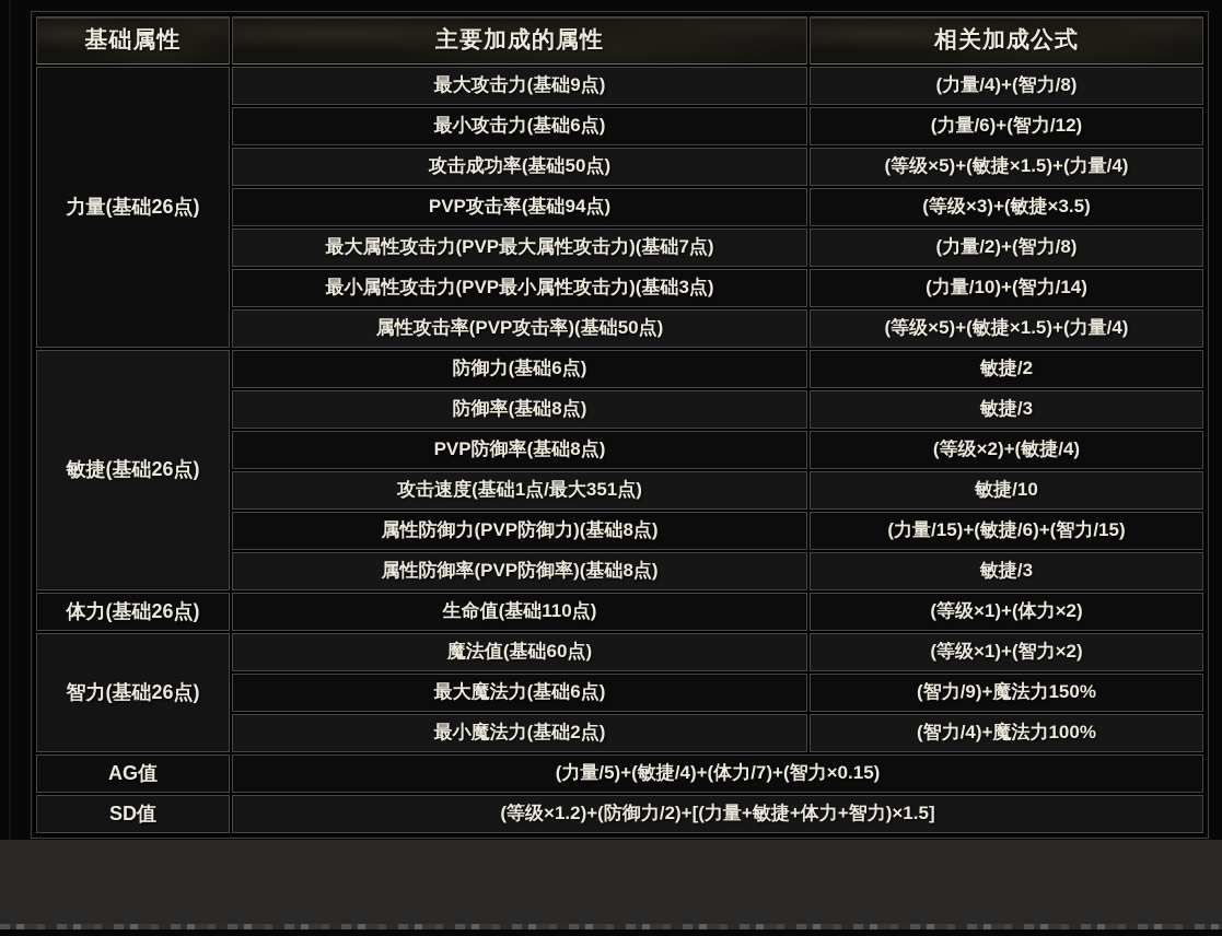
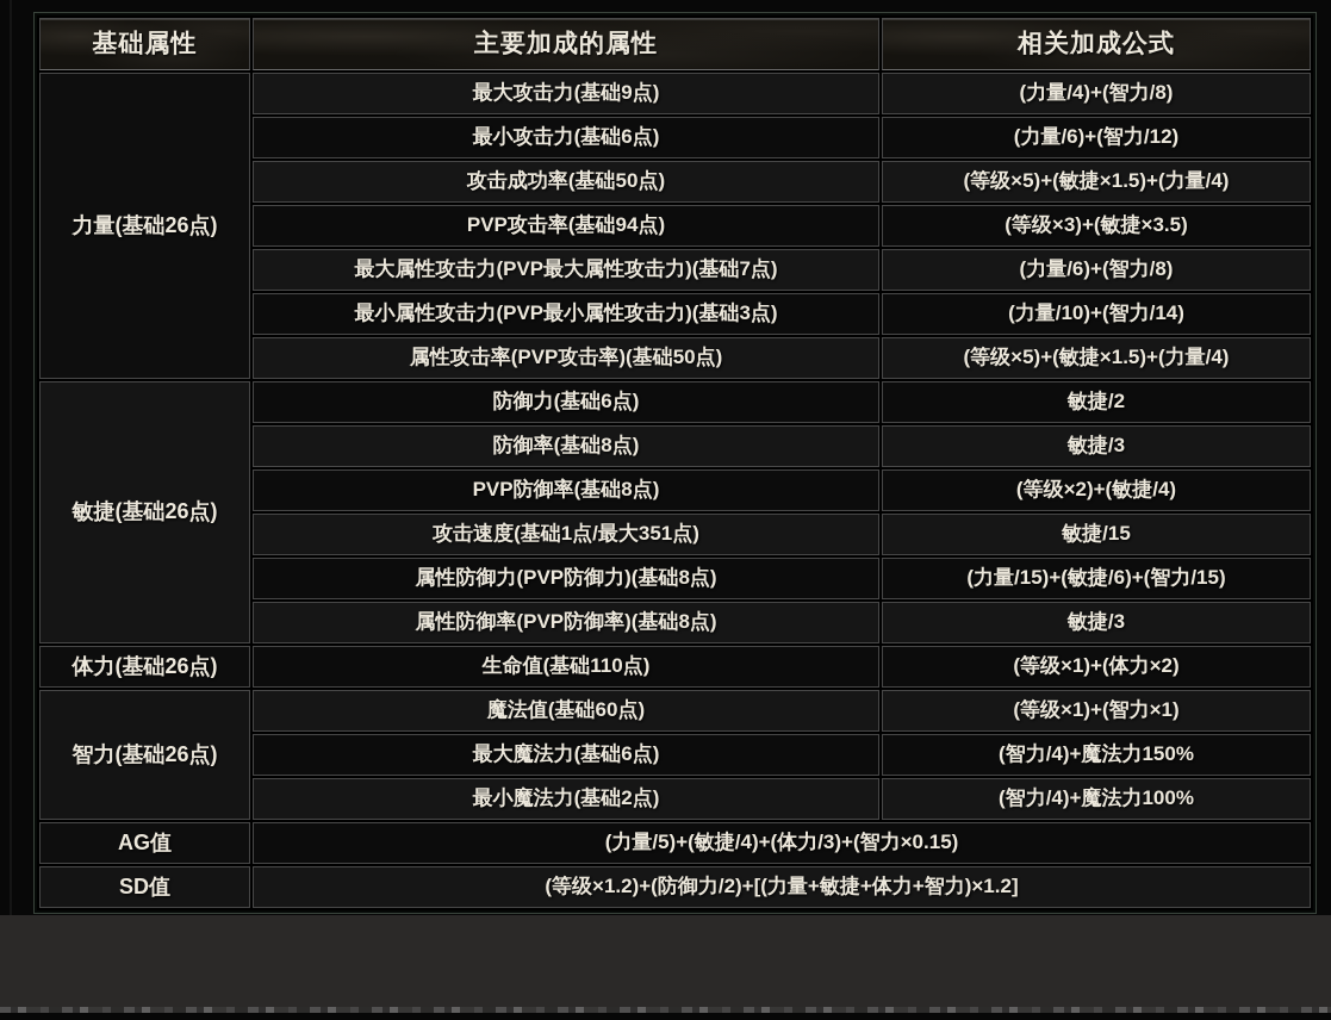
  基础属性	主要加成的属性	相关加成公式
  力量(基础26点)	最大攻击力(基础9点)	(力量/4)+(智力/8)
  最小攻击力(基础6点)	(力量/6)+(智力/12)
  攻击成功率(基础50点)	(等级×5)+(敏捷×1.5)+(力量/4)
  PVP攻击率(基础94点)	(等级×3)+(敏捷×3.5)
- 最大属性攻击力(PVP最大属性攻击力)(基础7点)	(力量/2)+(智力/8)
+ 最大属性攻击力(PVP最大属性攻击力)(基础7点)	(力量/6)+(智力/8)
  最小属性攻击力(PVP最小属性攻击力)(基础3点)	(力量/10)+(智力/14)
  属性攻击率(PVP攻击率)(基础50点)	(等级×5)+(敏捷×1.5)+(力量/4)
  敏捷(基础26点)	防御力(基础6点)	敏捷/2
  防御率(基础8点)	敏捷/3
  PVP防御率(基础8点)	(等级×2)+(敏捷/4)
- 攻击速度(基础1点/最大351点)	敏捷/10
+ 攻击速度(基础1点/最大351点)	敏捷/15
  属性防御力(PVP防御力)(基础8点)	(力量/15)+(敏捷/6)+(智力/15)
  属性防御率(PVP防御率)(基础8点)	敏捷/3
  体力(基础26点)	生命值(基础110点)	(等级×1)+(体力×2)
- 智力(基础26点)	魔法值(基础60点)	(等级×1)+(智力×2)
+ 智力(基础26点)	魔法值(基础60点)	(等级×1)+(智力×1)
- 最大魔法力(基础6点)	(智力/9)+魔法力150%
+ 最大魔法力(基础6点)	(智力/4)+魔法力150%
  最小魔法力(基础2点)	(智力/4)+魔法力100%
- AG值	(力量/5)+(敏捷/4)+(体力/7)+(智力×0.15)
+ AG值	(力量/5)+(敏捷/4)+(体力/3)+(智力×0.15)
- SD值	(等级×1.2)+(防御力/2)+[(力量+敏捷+体力+智力)×1.5]
+ SD值	(等级×1.2)+(防御力/2)+[(力量+敏捷+体力+智力)×1.2]
